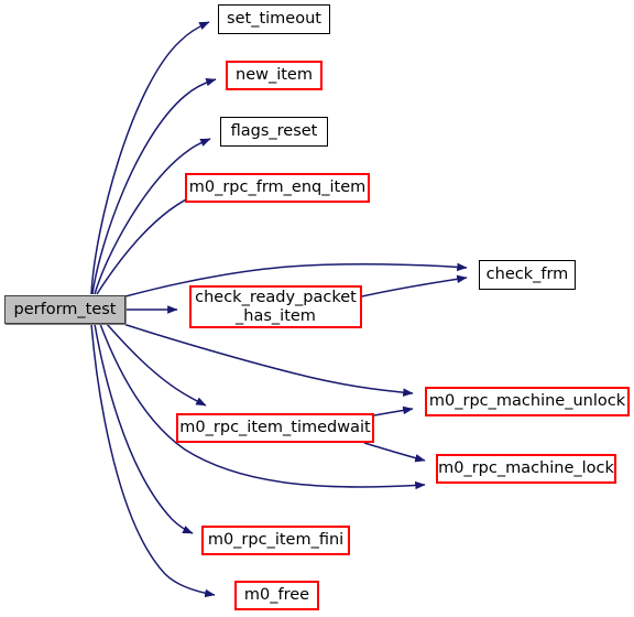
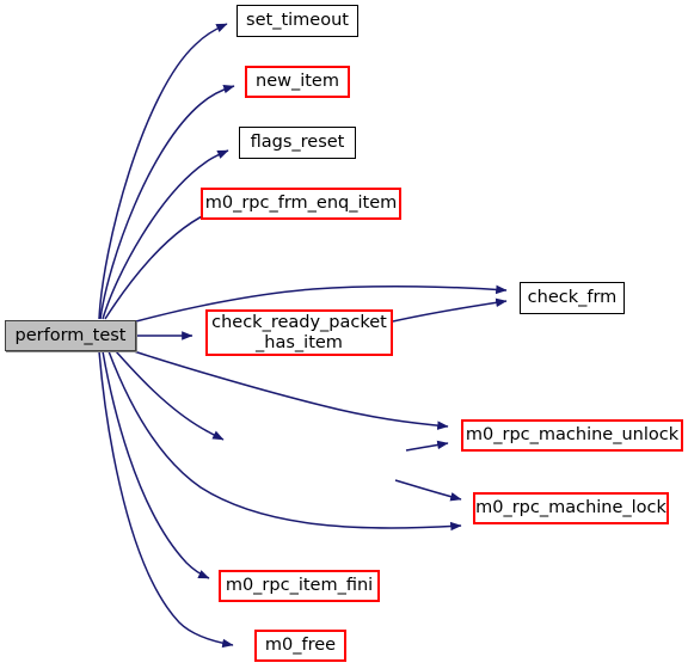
  perform_test
  set_timeout
  new_item
  flags_reset
  m0_rpc_frm_enq_item
  check_frm
  check_ready_packet
  _has_item
  m0_rpc_machine_unlock
- m0_rpc_item_timedwait
  m0_rpc_machine_lock
  m0_rpc_item_fini
  m0_free
